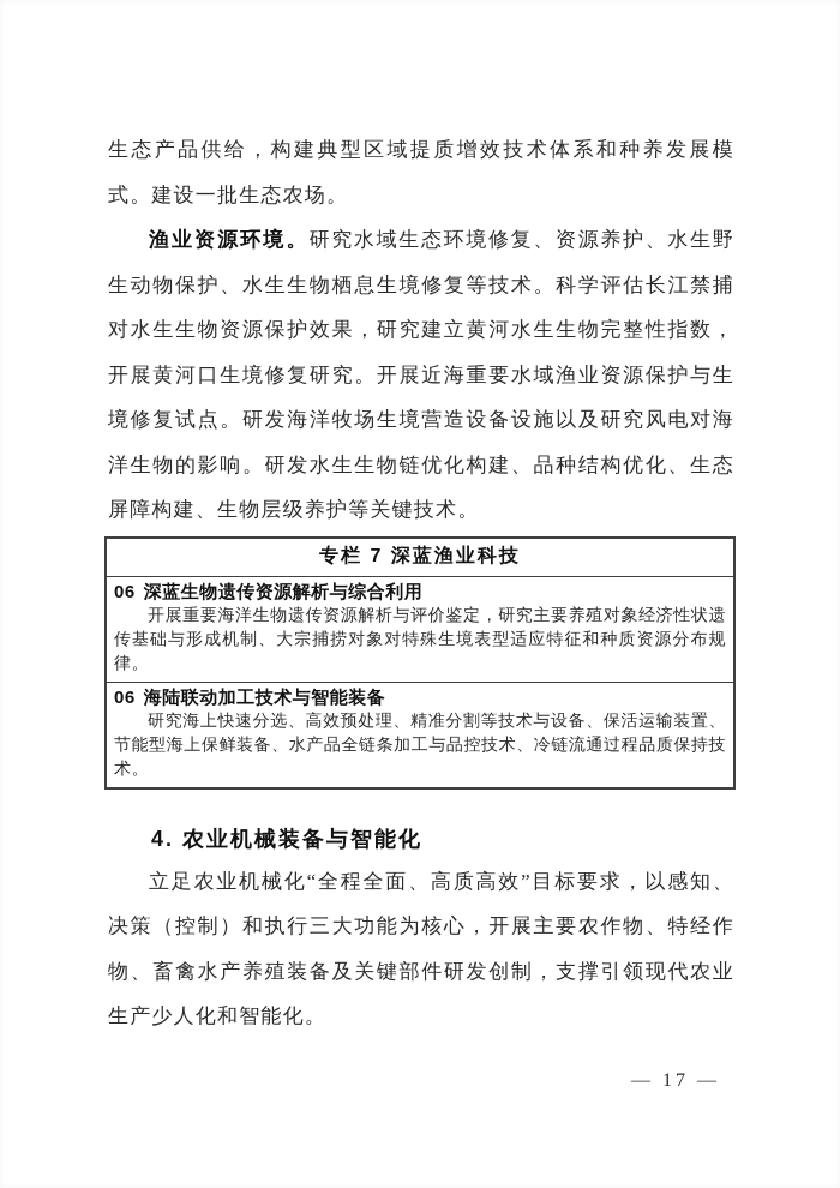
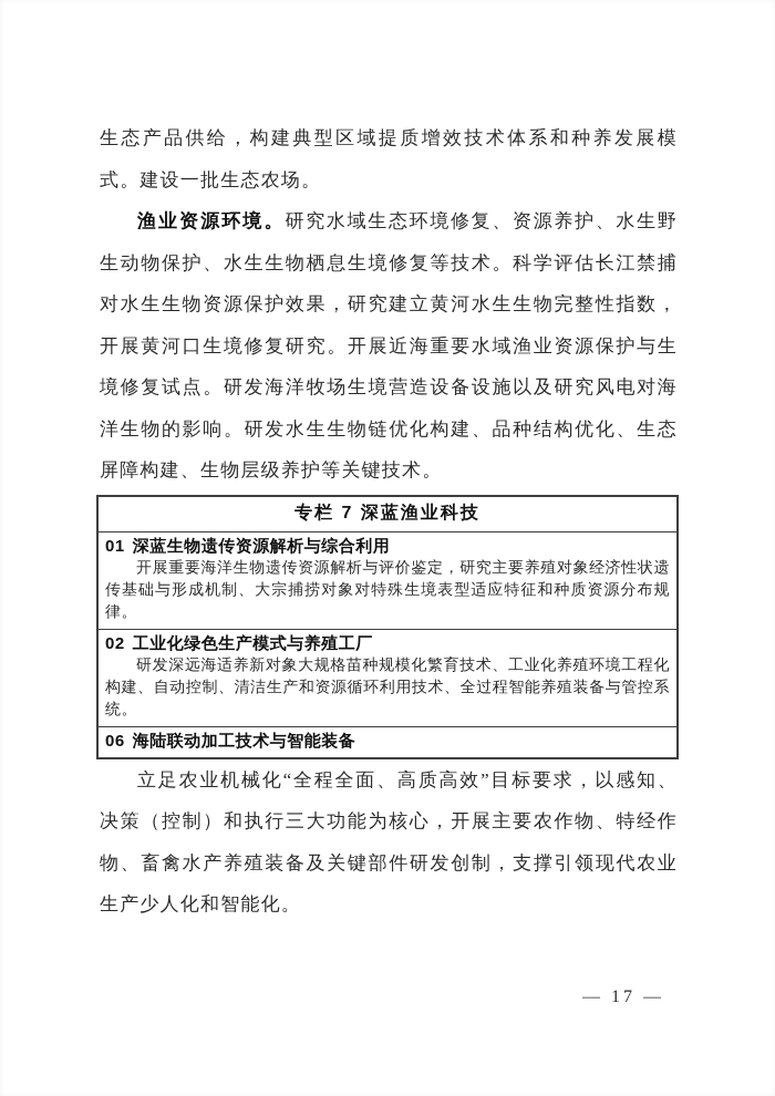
  生态产品供给，构建典型区域提质增效技术体系和种养发展模式。建设一批生态农场。
  渔业资源环境。研究水域生态环境修复、资源养护、水生野生动物保护、水生生物栖息生境修复等技术。科学评估长江禁捕对水生生物资源保护效果，研究建立黄河水生生物完整性指数，开展黄河口生境修复研究。开展近海重要水域渔业资源保护与生境修复试点。研发海洋牧场生境营造设备设施以及研究风电对海洋生物的影响。研发水生生物链优化构建、品种结构优化、生态屏障构建、生物层级养护等关键技术。
  专栏 7 深蓝渔业科技
- 06 深蓝生物遗传资源解析与综合利用
+ 01 深蓝生物遗传资源解析与综合利用
  开展重要海洋生物遗传资源解析与评价鉴定，研究主要养殖对象经济性状遗传基础与形成机制、大宗捕捞对象对特殊生境表型适应特征和种质资源分布规律。
+ 02 工业化绿色生产模式与养殖工厂
+ 研发深远海适养新对象大规格苗种规模化繁育技术、工业化养殖环境工程化构建、自动控制、清洁生产和资源循环利用技术、全过程智能养殖装备与管控系统。
  06 海陆联动加工技术与智能装备
- 研究海上快速分选、高效预处理、精准分割等技术与设备、保活运输装置、节能型海上保鲜装备、水产品全链条加工与品控技术、冷链流通过程品质保持技术。
- 4. 农业机械装备与智能化
  立足农业机械化“全程全面、高质高效”目标要求，以感知、决策（控制）和执行三大功能为核心，开展主要农作物、特经作物、畜禽水产养殖装备及关键部件研发创制，支撑引领现代农业生产少人化和智能化。
  — 17 —
